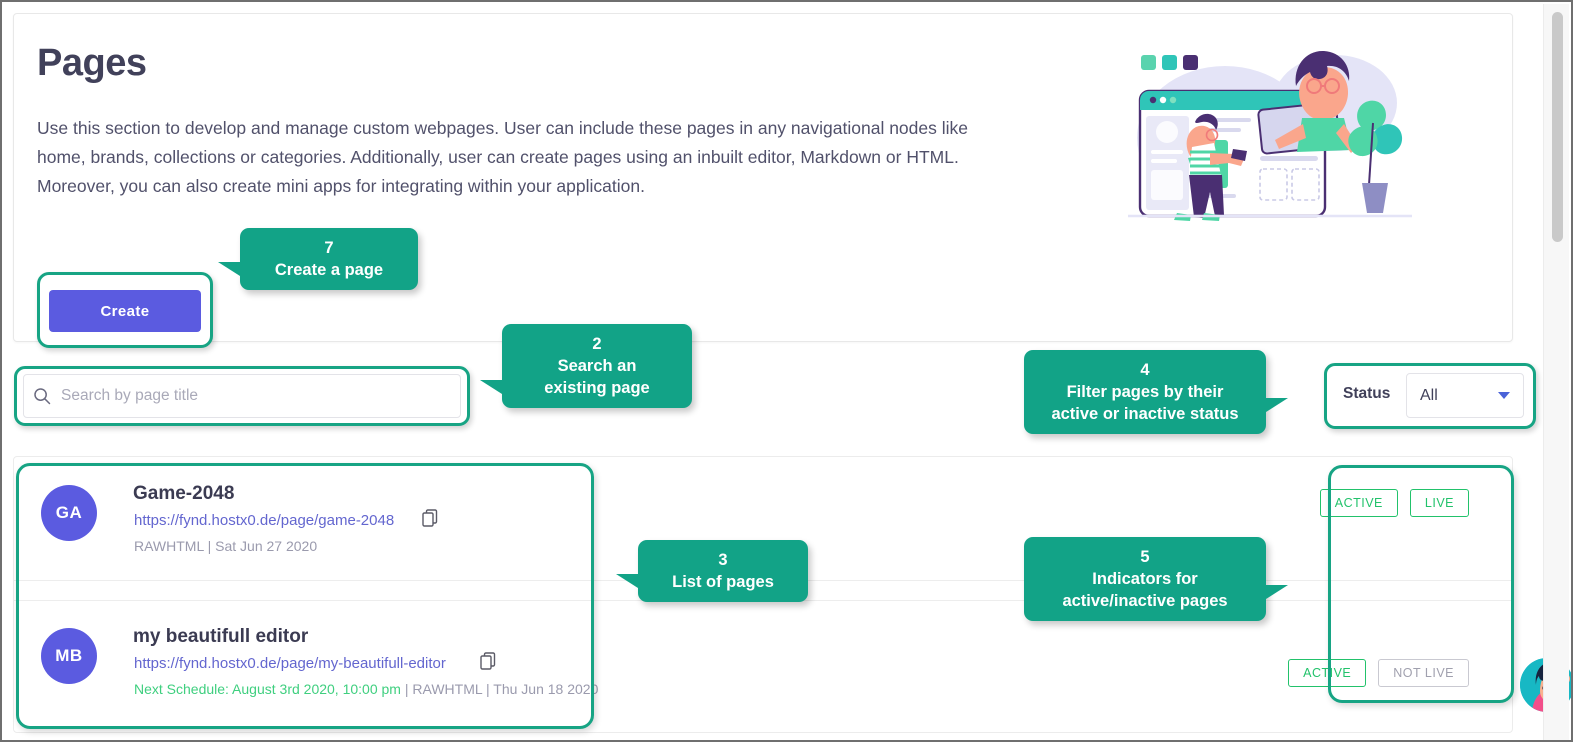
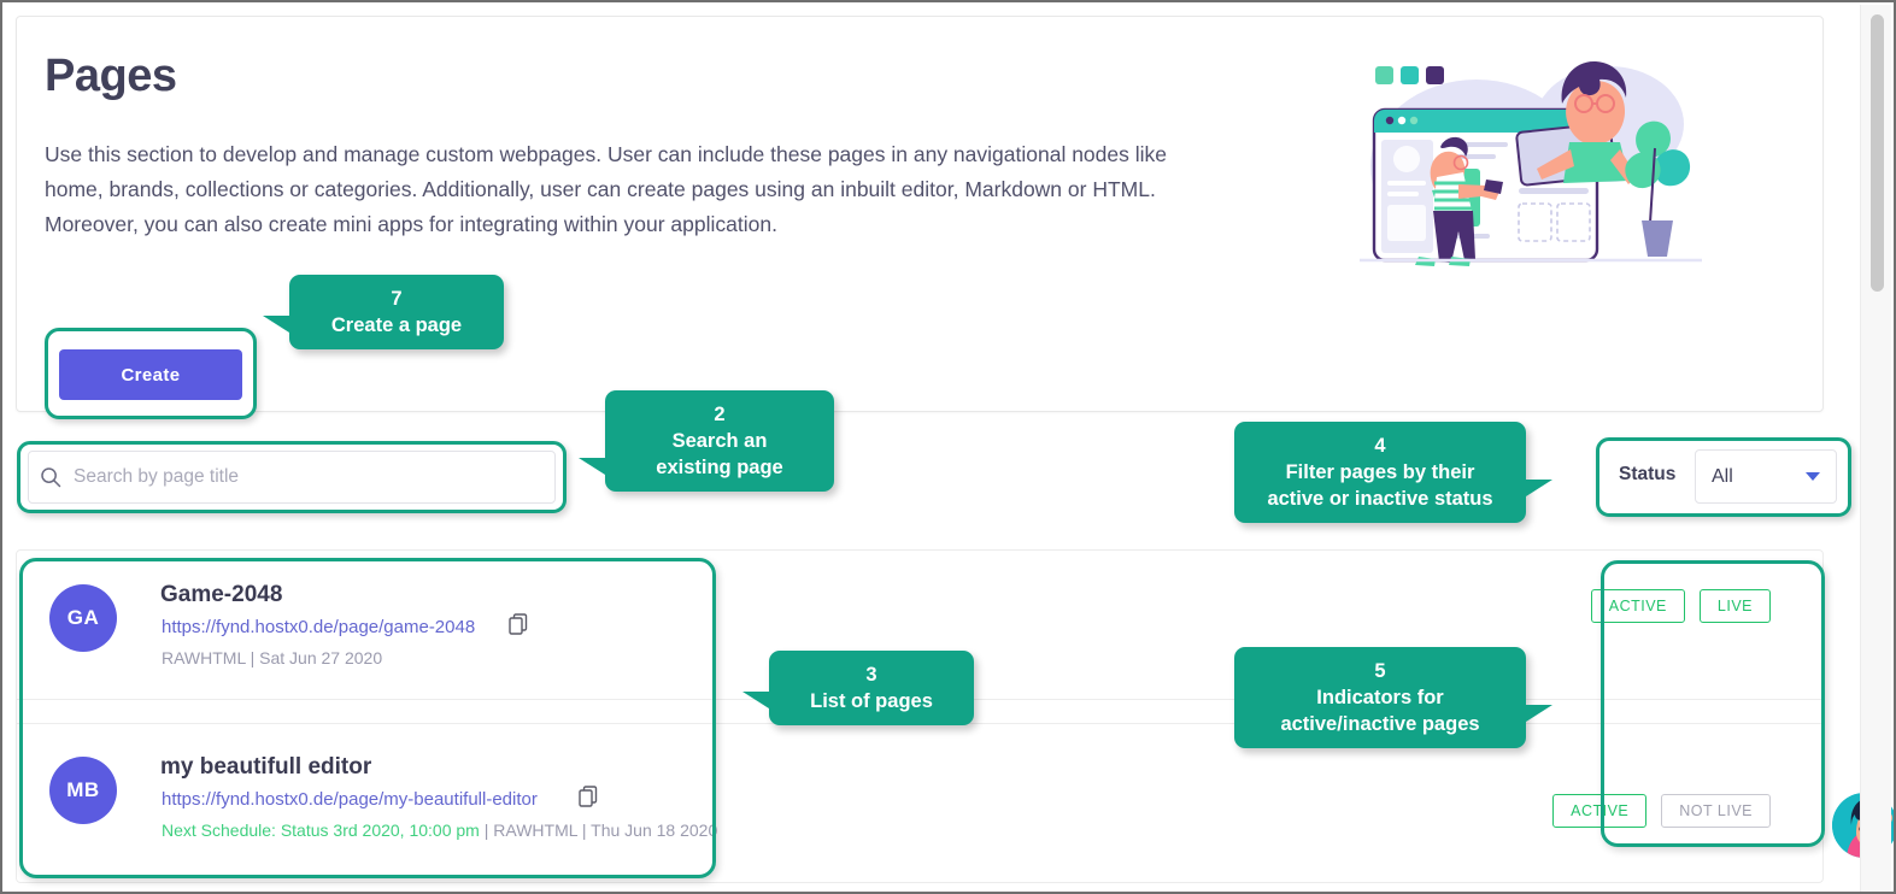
  Pages
  Use this section to develop and manage custom webpages. User can include these pages in any navigational nodes like home, brands, collections or categories. Additionally, user can create pages using an inbuilt editor, Markdown or HTML. Moreover, you can also create mini apps for integrating within your application.
  Create
  Search by page title
  Status
  All
  GA
  Game-2048
  https://fynd.hostx0.de/page/game-2048
  RAWHTML | Sat Jun 27 2020
  ACTIVE
  LIVE
  MB
  my beautifull editor
  https://fynd.hostx0.de/page/my-beautifull-editor
- Next Schedule: August 3rd 2020, 10:00 pm | RAWHTML | Thu Jun 18 2020
+ Next Schedule: Status 3rd 2020, 10:00 pm | RAWHTML | Thu Jun 18 2020
  ACTIVE
  NOT LIVE
  7
  Create a page
  2
  Search an
  existing page
  3
  List of pages
  4
  Filter pages by their
  active or inactive status
  5
  Indicators for
  active/inactive pages
